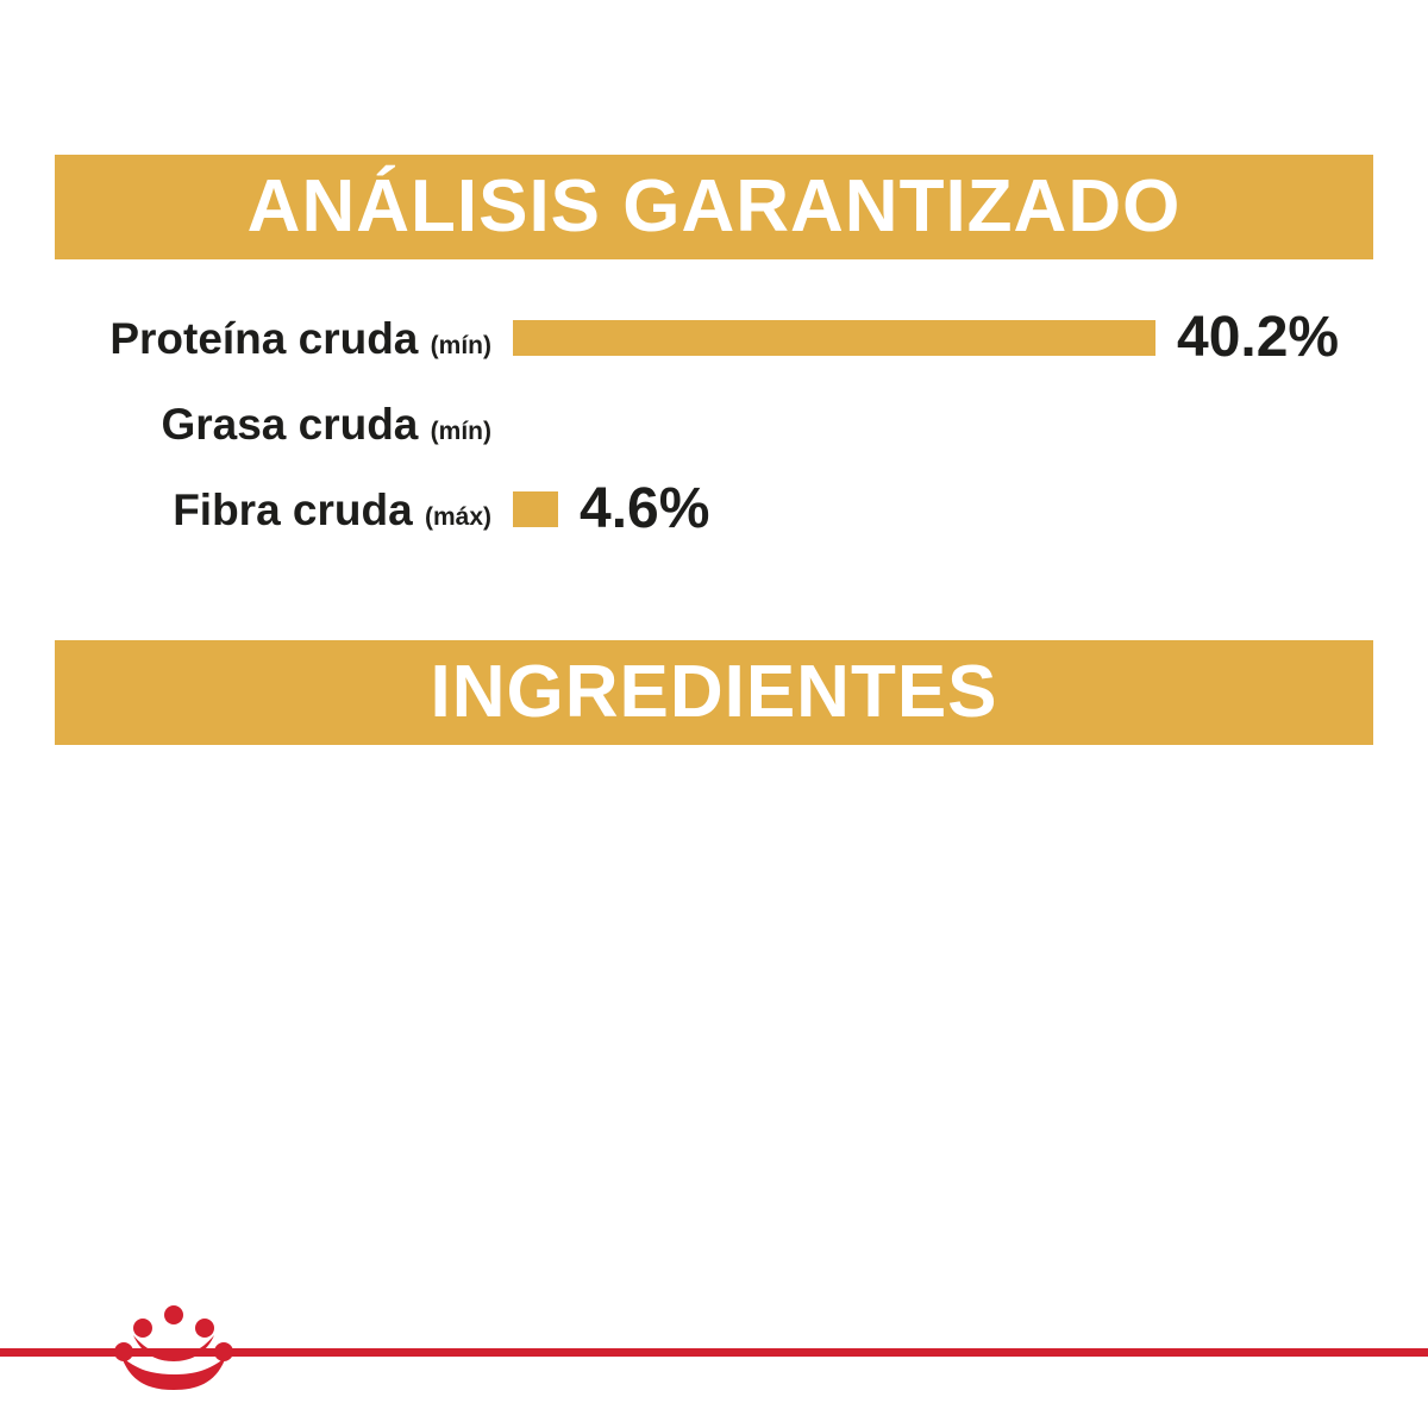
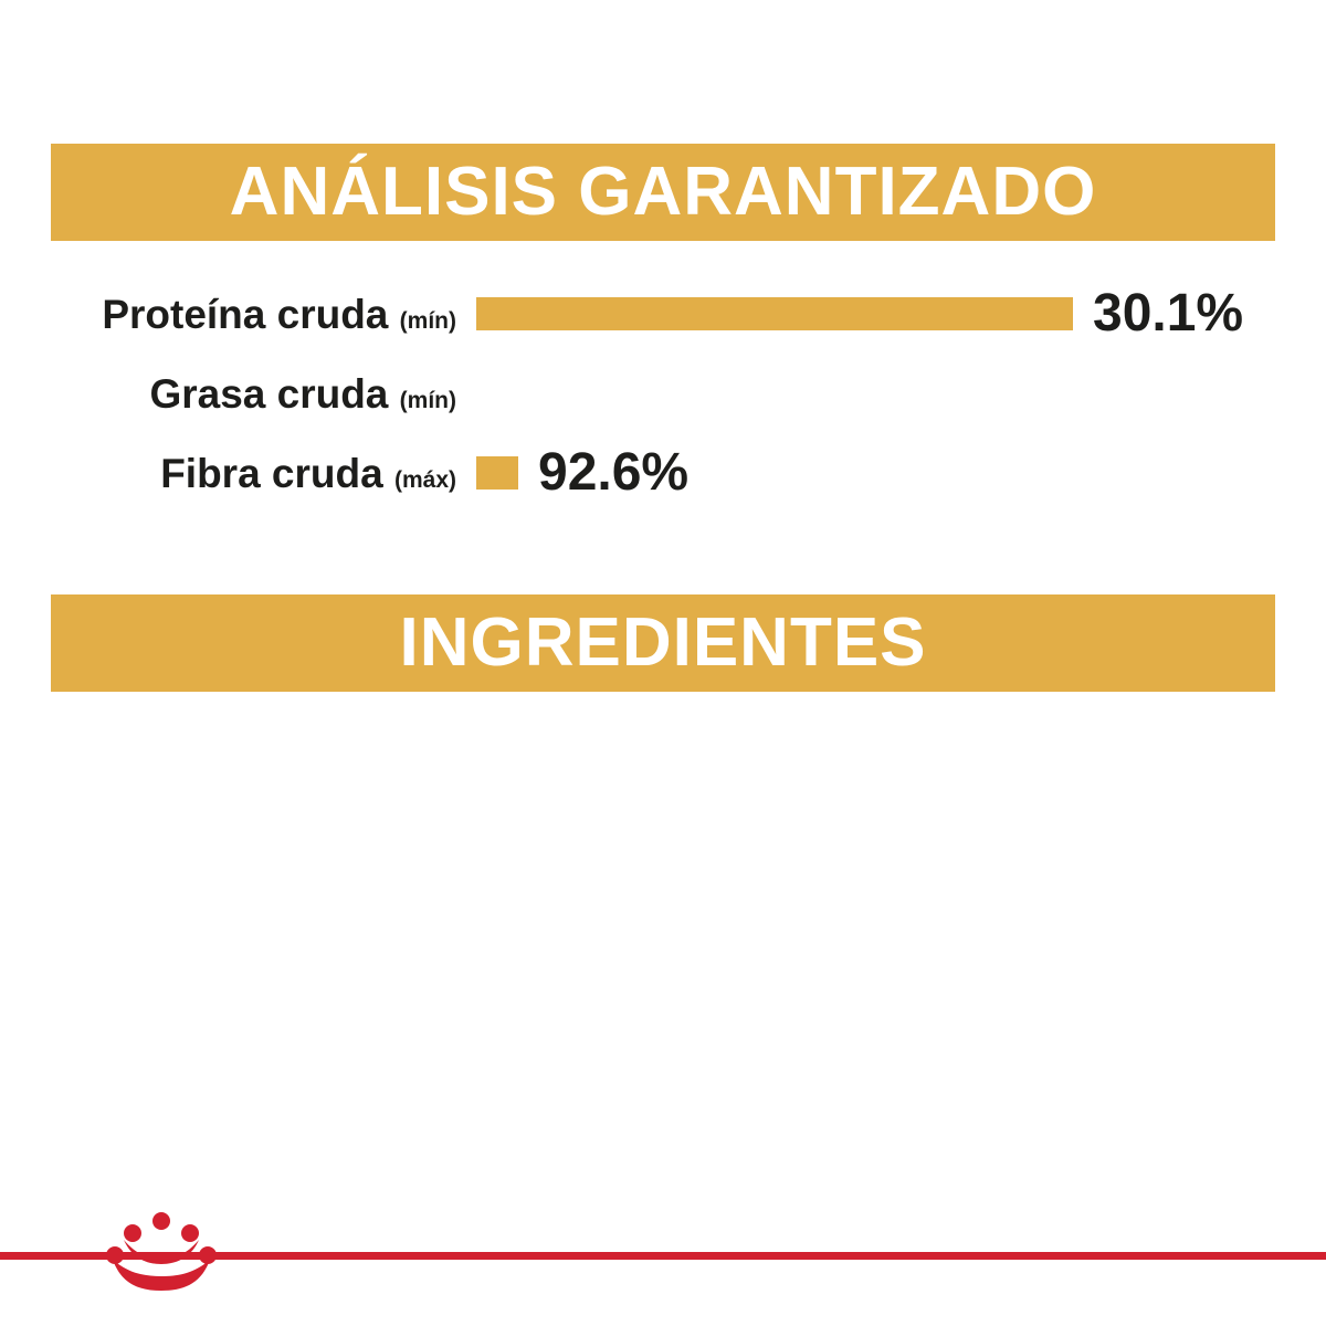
  ANÁLISIS GARANTIZADO
  Proteína cruda (mín)
- 40.2%
+ 30.1%
  Grasa cruda (mín)
  Fibra cruda (máx)
- 4.6%
+ 92.6%
  INGREDIENTES
